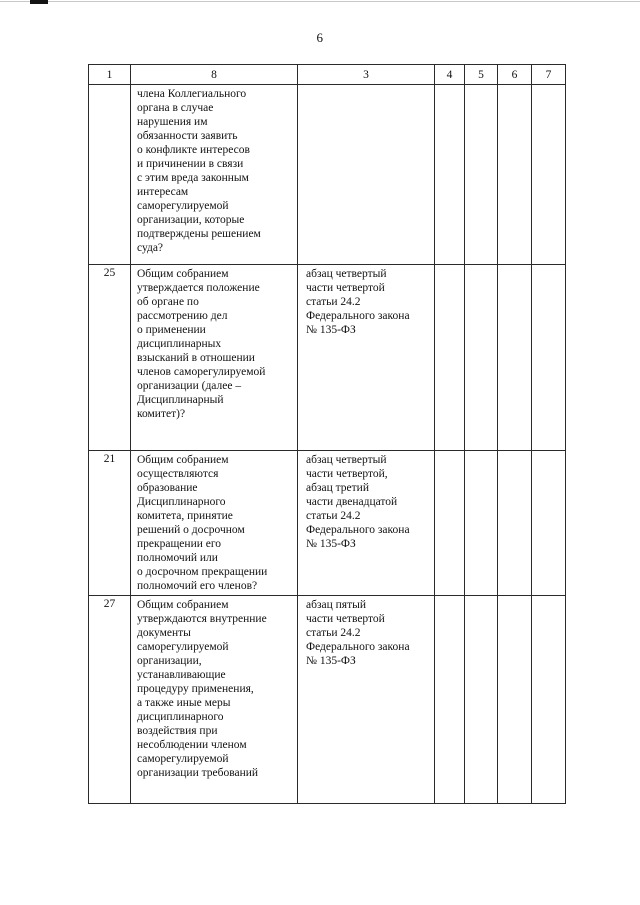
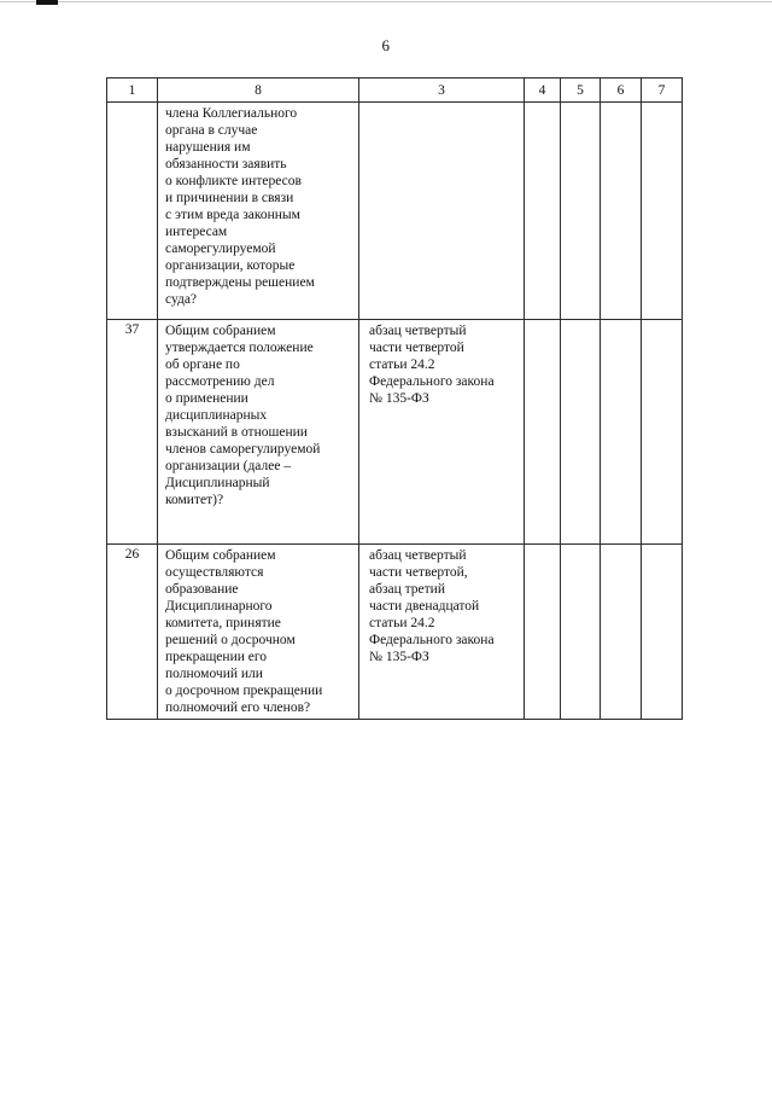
  6
  1	8	3	4	5	6	7
  	члена Коллегиального органа в случае нарушения им обязанности заявить о конфликте интересов и причинении в связи с этим вреда законным интересам саморегулируемой организации, которые подтверждены решением суда?
- 25	Общим собранием утверждается положение об органе по рассмотрению дел о применении дисциплинарных взысканий в отношении членов саморегулируемой организации (далее – Дисциплинарный комитет)?	абзац четвертый части четвертой статьи 24.2 Федерального закона № 135-ФЗ
+ 37	Общим собранием утверждается положение об органе по рассмотрению дел о применении дисциплинарных взысканий в отношении членов саморегулируемой организации (далее – Дисциплинарный комитет)?	абзац четвертый части четвертой статьи 24.2 Федерального закона № 135-ФЗ
- 21	Общим собранием осуществляются образование Дисциплинарного комитета, принятие решений о досрочном прекращении его полномочий или о досрочном прекращении полномочий его членов?	абзац четвертый части четвертой, абзац третий части двенадцатой статьи 24.2 Федерального закона № 135-ФЗ
+ 26	Общим собранием осуществляются образование Дисциплинарного комитета, принятие решений о досрочном прекращении его полномочий или о досрочном прекращении полномочий его членов?	абзац четвертый части четвертой, абзац третий части двенадцатой статьи 24.2 Федерального закона № 135-ФЗ
- 27	Общим собранием утверждаются внутренние документы саморегулируемой организации, устанавливающие процедуру применения, а также иные меры дисциплинарного воздействия при несоблюдении членом саморегулируемой организации требований	абзац пятый части четвертой статьи 24.2 Федерального закона № 135-ФЗ
